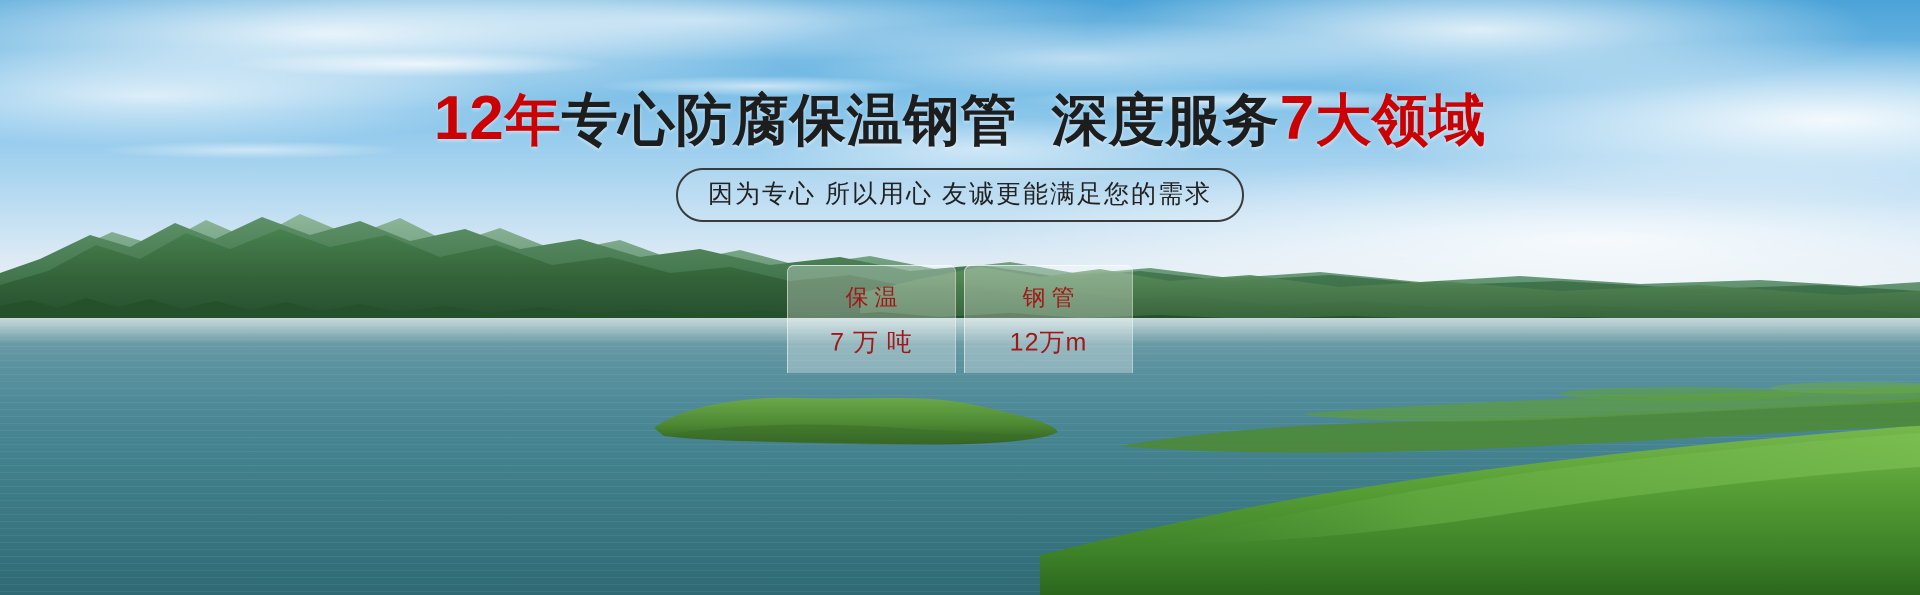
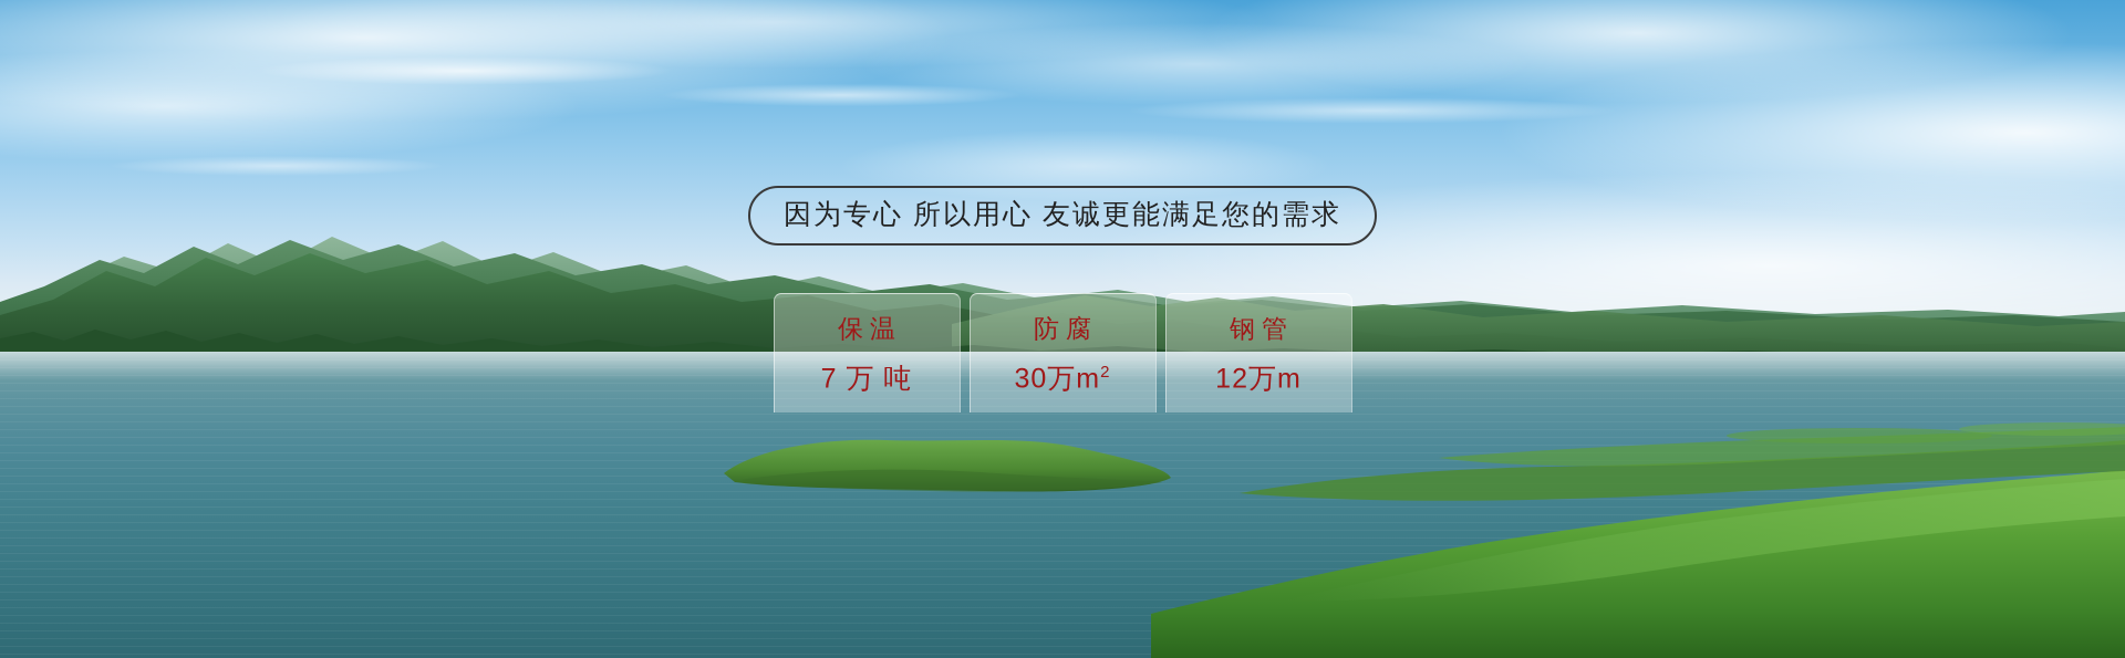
- 12年专心防腐保温钢管 深度服务7大领域
  因为专心 所以用心 友诚更能满足您的需求
  保温
  7 万 吨
+ 防腐
+ 30万m2
  钢管
  12万m
